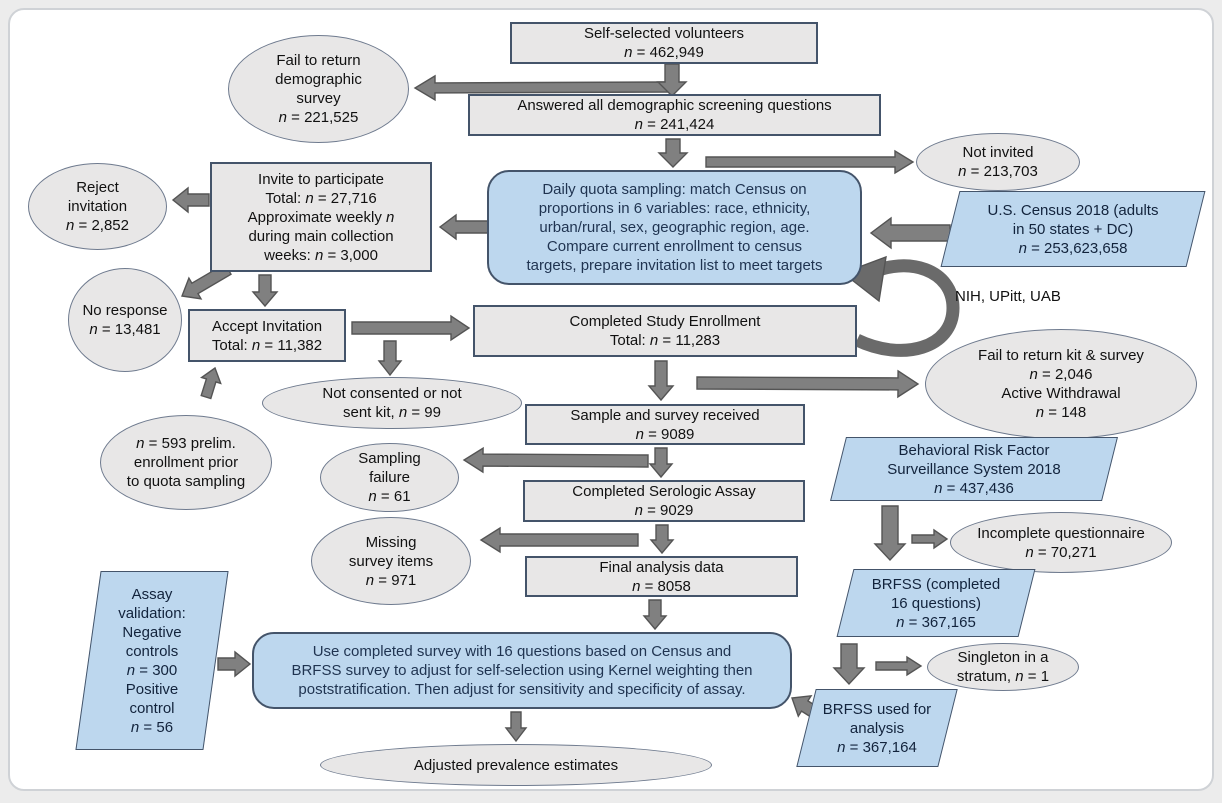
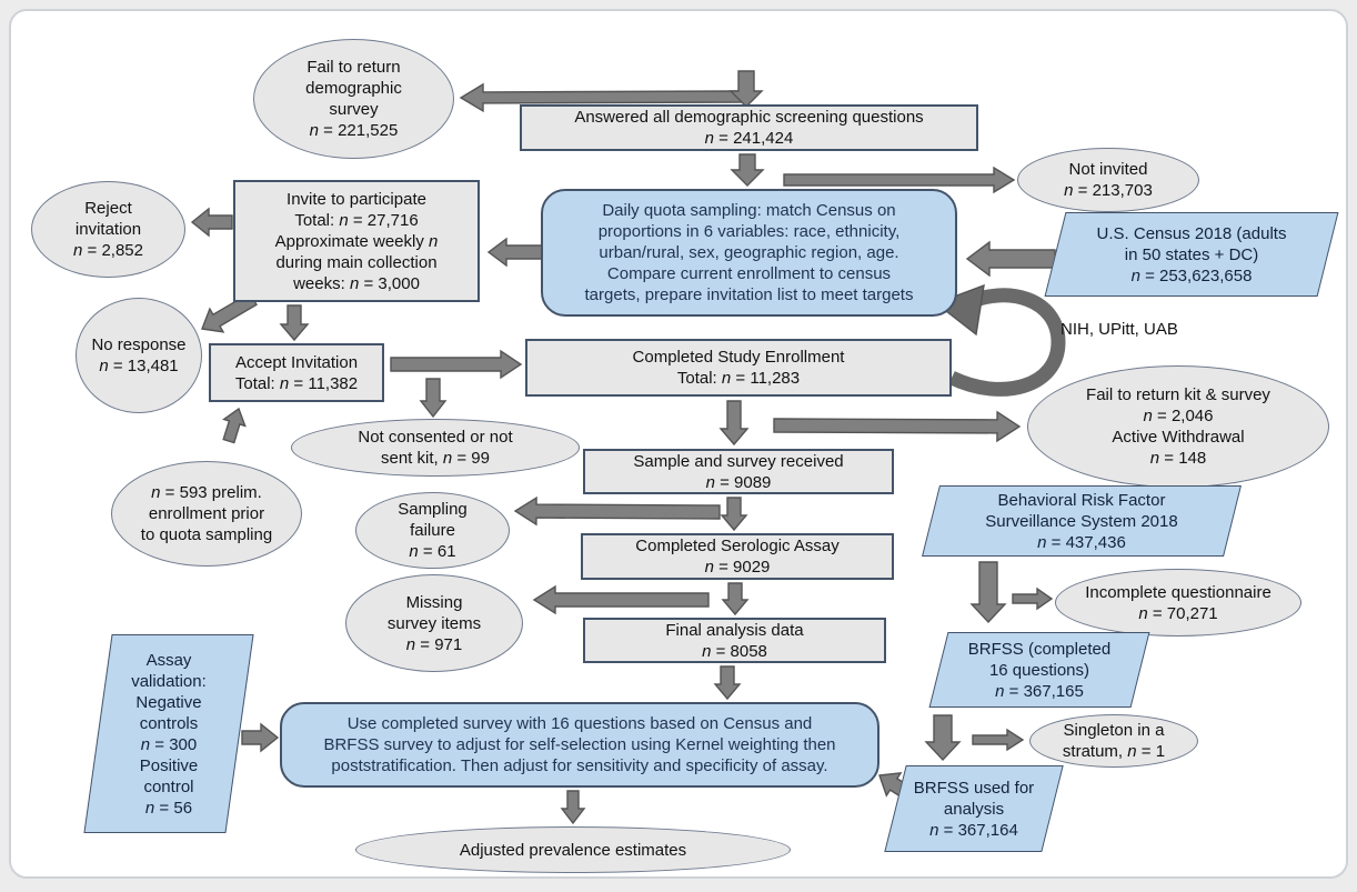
- Self-selected volunteers
- n = 462,949
  Answered all demographic screening questions
  n = 241,424
  Invite to participate
  Total: n = 27,716
  Approximate weekly n
  during main collection
  weeks: n = 3,000
  Accept Invitation
  Total: n = 11,382
  Completed Study Enrollment
  Total: n = 11,283
  Sample and survey received
  n = 9089
  Completed Serologic Assay
  n = 9029
  Final analysis data
  n = 8058
  Daily quota sampling: match Census on
  proportions in 6 variables: race, ethnicity,
  urban/rural, sex, geographic region, age.
  Compare current enrollment to census
  targets, prepare invitation list to meet targets
  Use completed survey with 16 questions based on Census and
  BRFSS survey to adjust for self-selection using Kernel weighting then
  poststratification. Then adjust for sensitivity and specificity of assay.
  Fail to return
  demographic
  survey
  n = 221,525
  Not invited
  n = 213,703
  Reject
  invitation
  n = 2,852
  No response
  n = 13,481
  Fail to return kit & survey
  n = 2,046
  Active Withdrawal
  n = 148
  Not consented or not
  sent kit, n = 99
  n = 593 prelim.
  enrollment prior
  to quota sampling
  Sampling
  failure
  n = 61
  Missing
  survey items
  n = 971
  Incomplete questionnaire
  n = 70,271
  Singleton in a
  stratum, n = 1
  Adjusted prevalence estimates
  U.S. Census 2018 (adults
  in 50 states + DC)
  n = 253,623,658
  Behavioral Risk Factor
  Surveillance System 2018
  n = 437,436
  BRFSS (completed
  16 questions)
  n = 367,165
  BRFSS used for
  analysis
  n = 367,164
  Assay
  validation:
  Negative
  controls
  n = 300
  Positive
  control
  n = 56
  NIH, UPitt, UAB
